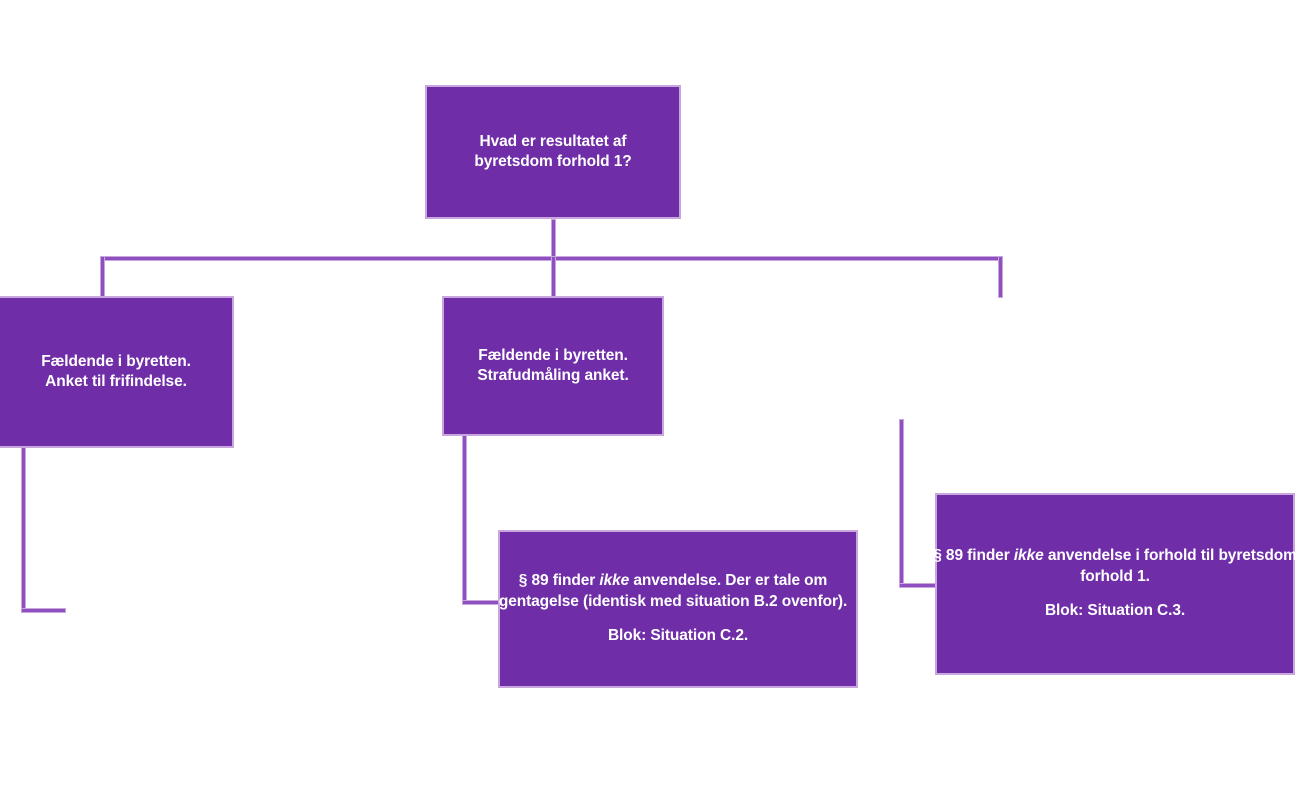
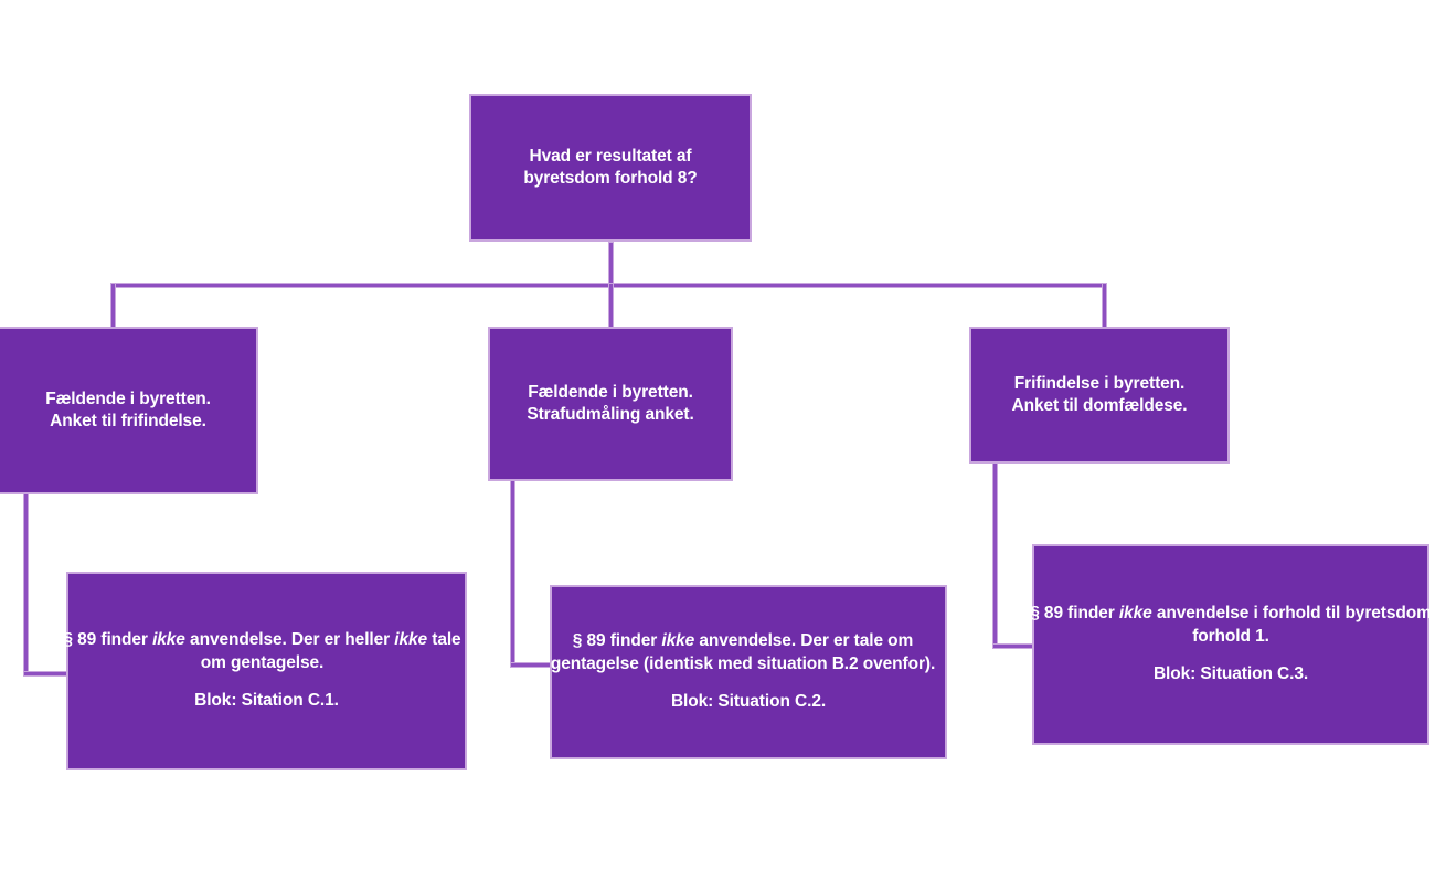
  Hvad er resultatet af
- byretsdom forhold 1?
+ byretsdom forhold 8?
  Fældende i byretten.
  Anket til frifindelse.
  Fældende i byretten.
  Strafudmåling anket.
+ Frifindelse i byretten.
+ Anket til domfældese.
+ § 89 finder ikke anvendelse. Der er heller ikke tale om gentagelse.
+ Blok: Sitation C.1.
  § 89 finder ikke anvendelse. Der er tale om gentagelse (identisk med situation B.2 ovenfor).
  Blok: Situation C.2.
  § 89 finder ikke anvendelse i forhold til byretsdom forhold 1.
  Blok: Situation C.3.
